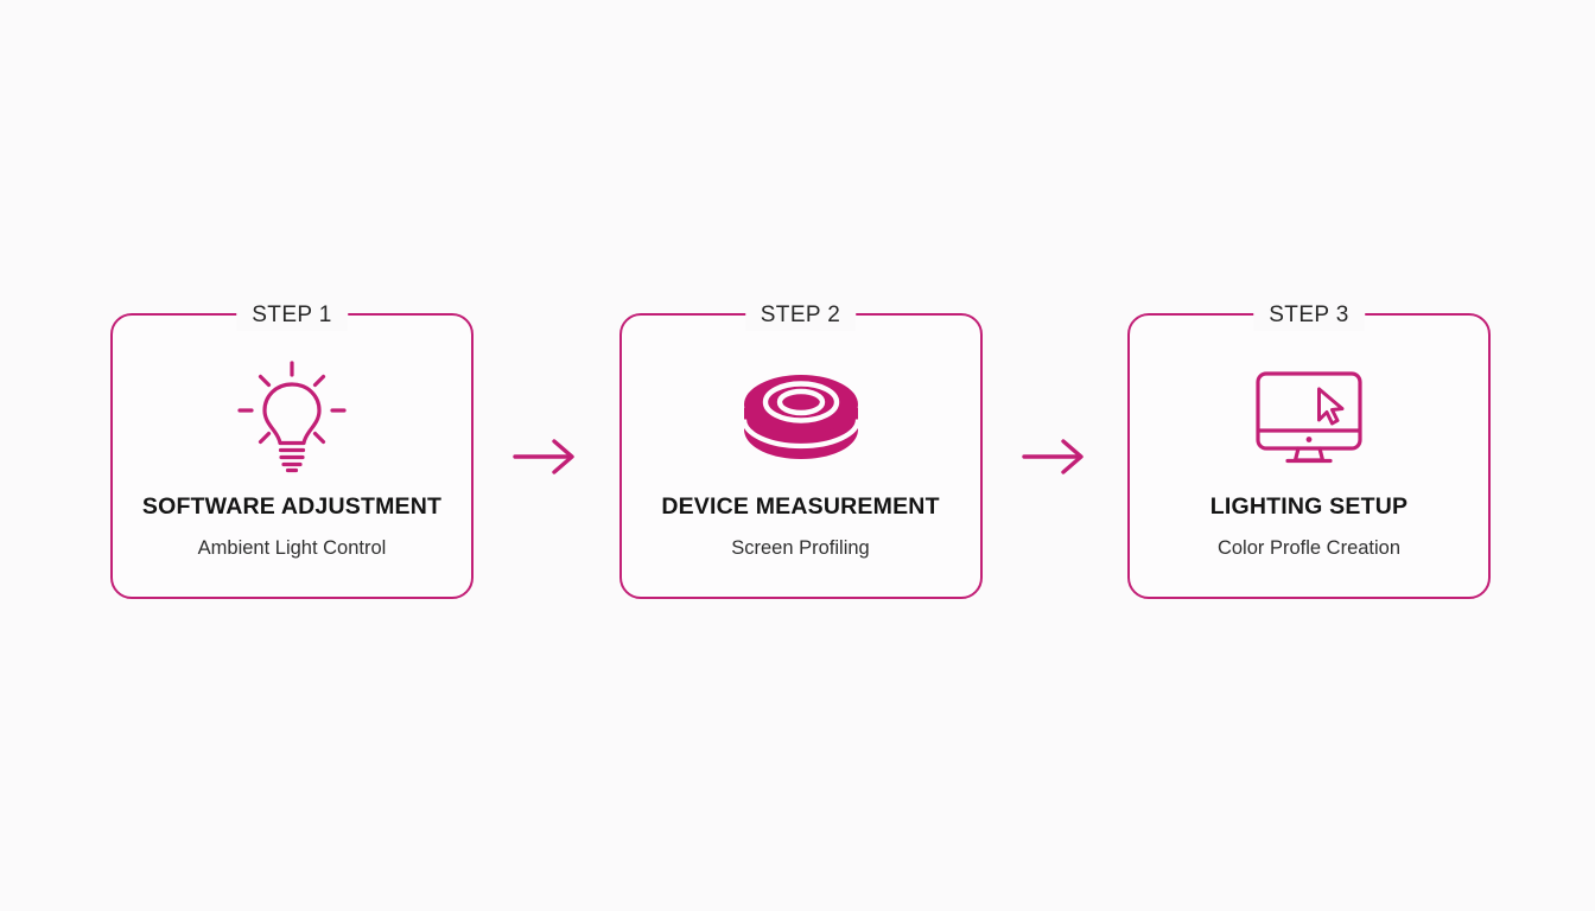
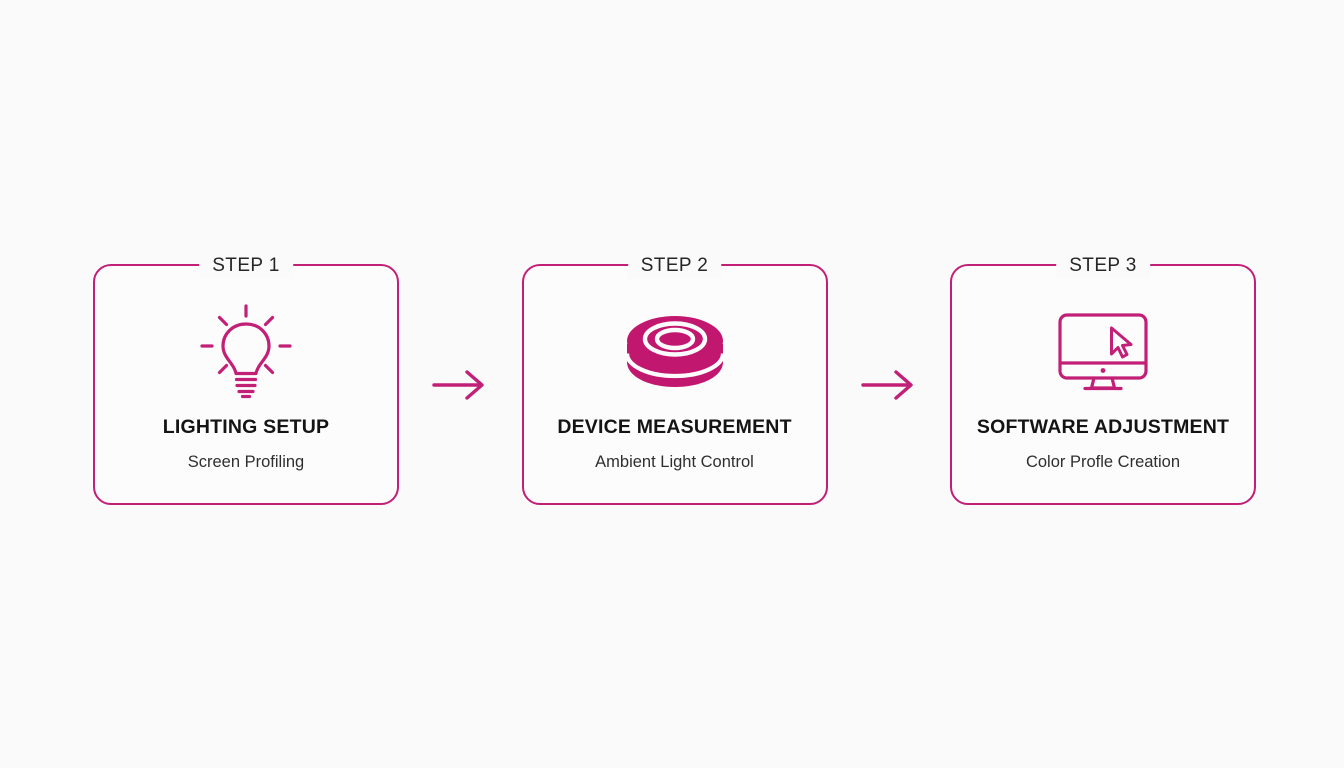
  STEP 1
- SOFTWARE ADJUSTMENT
+ LIGHTING SETUP
- Ambient Light Control
+ Screen Profiling
  STEP 2
  DEVICE MEASUREMENT
- Screen Profiling
+ Ambient Light Control
  STEP 3
- LIGHTING SETUP
+ SOFTWARE ADJUSTMENT
  Color Profle Creation
